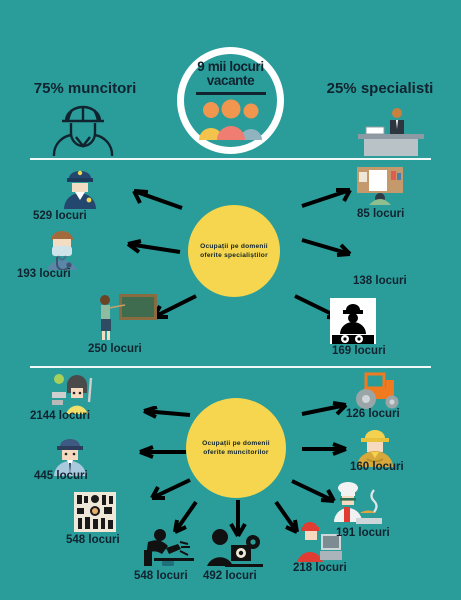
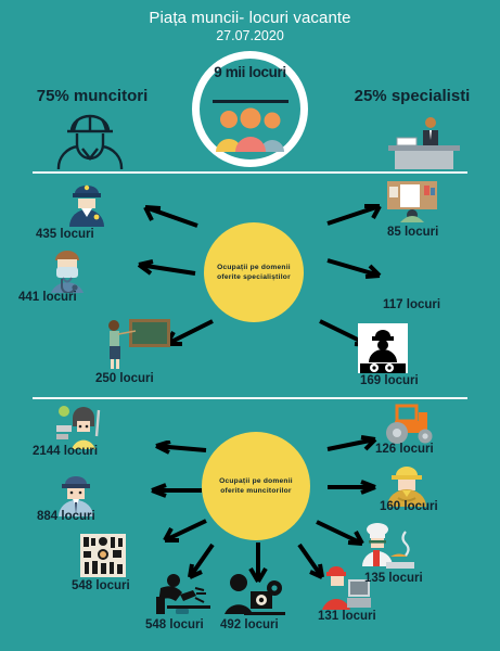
+ Piața muncii- locuri vacante
+ 27.07.2020
  9 mii locuri
- vacante
  75% muncitori
  25% specialisti
- 529 locuri
+ 435 locuri
- 193 locuri
+ 441 locuri
  250 locuri
  85 locuri
- 138 locuri
+ 117 locuri
  169 locuri
  2144 locuri
- 445 locuri
+ 884 locuri
  548 locuri
  548 locuri
  492 locuri
- 218 locuri
+ 131 locuri
- 191 locuri
+ 135 locuri
  160 locuri
  126 locuri
